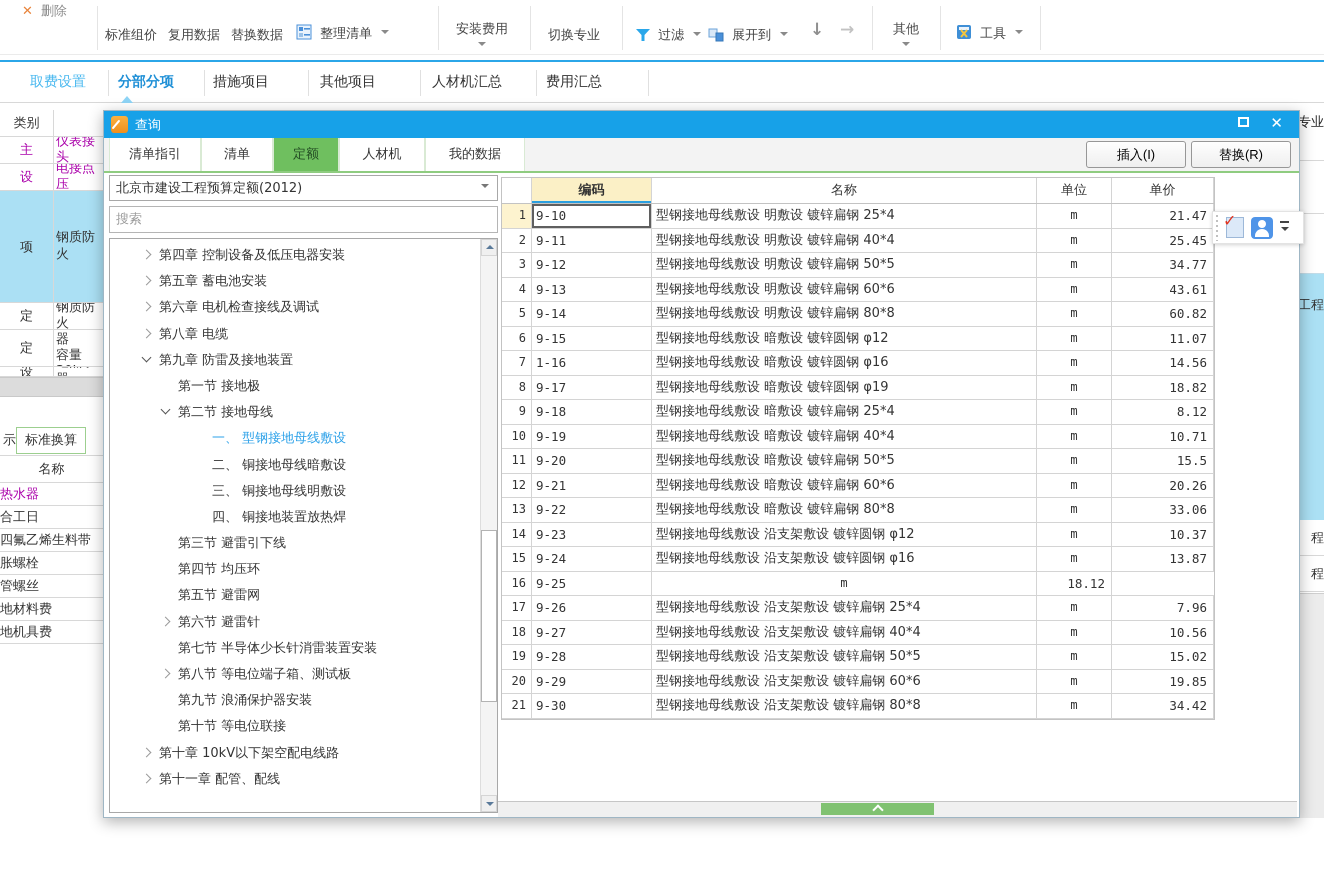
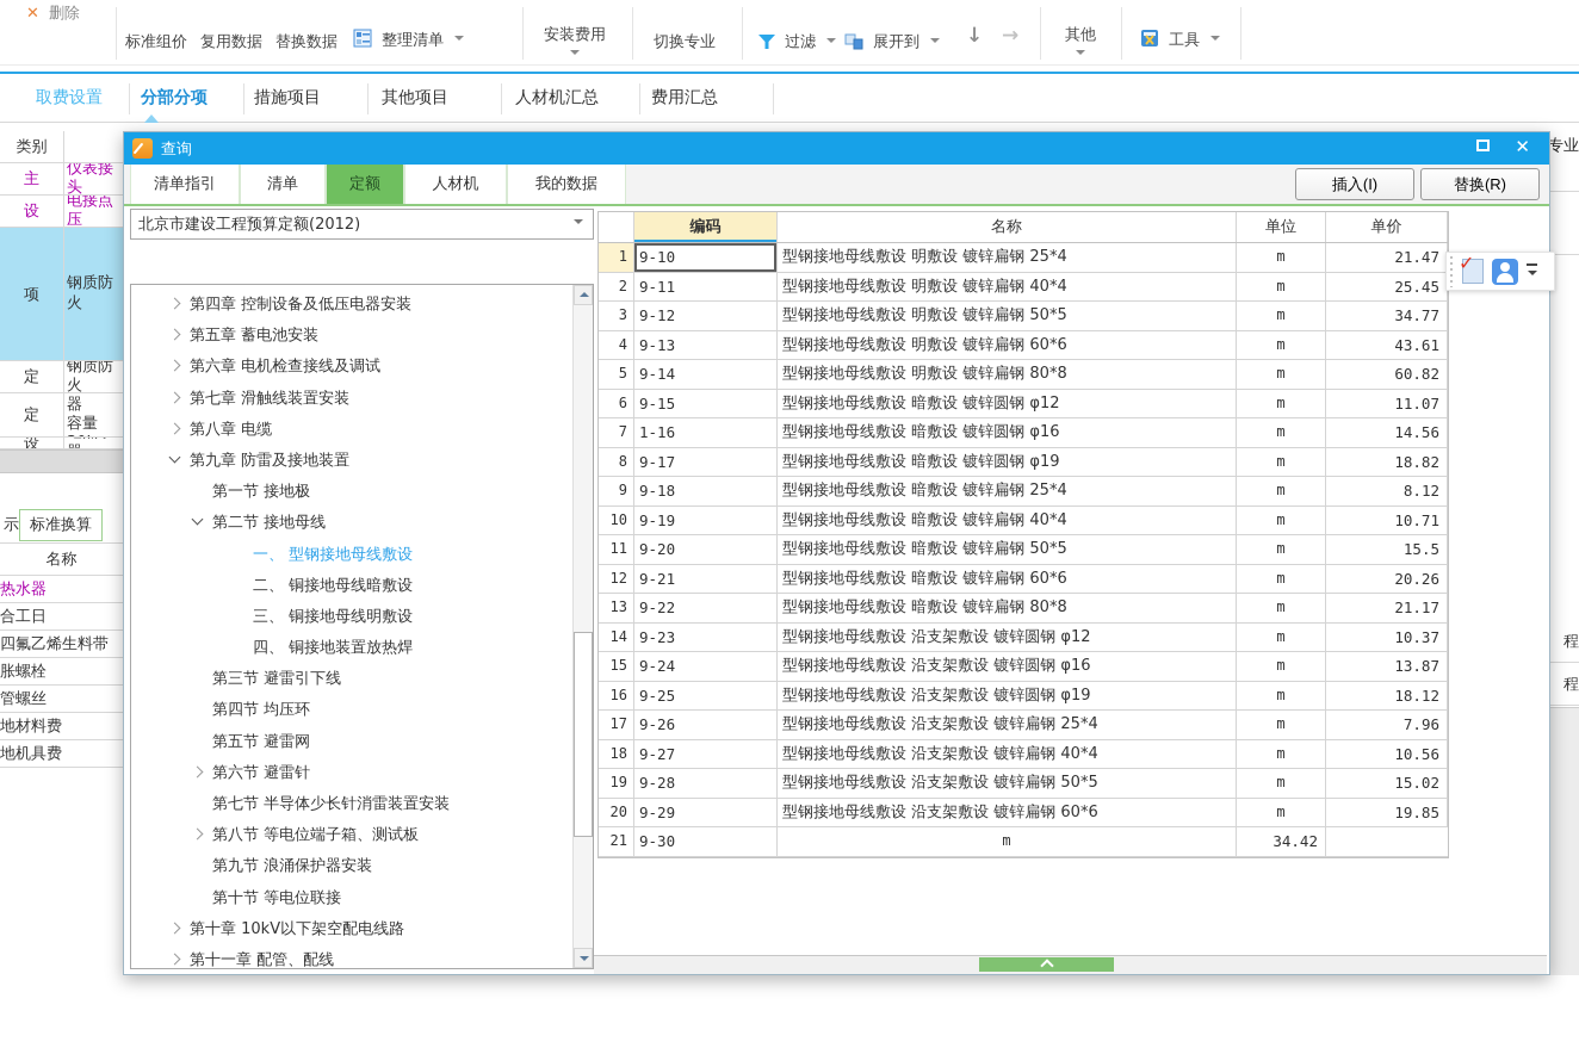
  ✕ 删除
  标准组价
  复用数据
  替换数据
  整理清单
  安装费用
  切换专业
  过滤
  展开到
  ↓
  →
  其他
  工具
  取费设置
  分部分项
  措施项目
  其他项目
  人材机汇总
  费用汇总
  类别
  主
  仪表接头
  设
  电接点压
  项
  钢质防火
  定
  钢质防火
  定
  设
  示
  标准换算
  名称
  热水器
  合工日
  四氟乙烯生料带
  胀螺栓
  管螺丝
  地材料费
  地机具费
  专业
- 工程
  程
  程
  查询
  ✕
  插入(I)
  替换(R)
  清单指引
  清单
  定额
  人材机
  我的数据
  北京市建设工程预算定额(2012)
- 搜索
  第四章 控制设备及低压电器安装
  第五章 蓄电池安装
  第六章 电机检查接线及调试
+ 第七章 滑触线装置安装
  第八章 电缆
  第九章 防雷及接地装置
  第一节 接地极
  第二节 接地母线
  一、 型钢接地母线敷设
  二、 铜接地母线暗敷设
  三、 铜接地母线明敷设
  四、 铜接地装置放热焊
  第三节 避雷引下线
  第四节 均压环
  第五节 避雷网
  第六节 避雷针
  第七节 半导体少长针消雷装置安装
  第八节 等电位端子箱、测试板
  第九节 浪涌保护器安装
  第十节 等电位联接
  第十章 10kV以下架空配电线路
  第十一章 配管、配线
  编码
  名称
  单位
  单价
  1
  9-10
  型钢接地母线敷设 明敷设 镀锌扁钢 25*4
  m
  21.47
  2
  9-11
  型钢接地母线敷设 明敷设 镀锌扁钢 40*4
  m
  25.45
  3
  9-12
  型钢接地母线敷设 明敷设 镀锌扁钢 50*5
  m
  34.77
  4
  9-13
  型钢接地母线敷设 明敷设 镀锌扁钢 60*6
  m
  43.61
  5
  9-14
  型钢接地母线敷设 明敷设 镀锌扁钢 80*8
  m
  60.82
  6
  9-15
  型钢接地母线敷设 暗敷设 镀锌圆钢 φ12
  m
  11.07
  7
  1-16
  型钢接地母线敷设 暗敷设 镀锌圆钢 φ16
  m
  14.56
  8
  9-17
  型钢接地母线敷设 暗敷设 镀锌圆钢 φ19
  m
  18.82
  9
  9-18
  型钢接地母线敷设 暗敷设 镀锌扁钢 25*4
  m
  8.12
  10
  9-19
  型钢接地母线敷设 暗敷设 镀锌扁钢 40*4
  m
  10.71
  11
  9-20
  型钢接地母线敷设 暗敷设 镀锌扁钢 50*5
  m
  15.5
  12
  9-21
  型钢接地母线敷设 暗敷设 镀锌扁钢 60*6
  m
  20.26
  13
  9-22
  型钢接地母线敷设 暗敷设 镀锌扁钢 80*8
  m
- 33.06
+ 21.17
  14
  9-23
  型钢接地母线敷设 沿支架敷设 镀锌圆钢 φ12
  m
  10.37
  15
  9-24
  型钢接地母线敷设 沿支架敷设 镀锌圆钢 φ16
  m
  13.87
  16
  9-25
+ 型钢接地母线敷设 沿支架敷设 镀锌圆钢 φ19
  m
  18.12
  17
  9-26
  型钢接地母线敷设 沿支架敷设 镀锌扁钢 25*4
  m
  7.96
  18
  9-27
  型钢接地母线敷设 沿支架敷设 镀锌扁钢 40*4
  m
  10.56
  19
  9-28
  型钢接地母线敷设 沿支架敷设 镀锌扁钢 50*5
  m
  15.02
  20
  9-29
  型钢接地母线敷设 沿支架敷设 镀锌扁钢 60*6
  m
  19.85
  21
  9-30
- 型钢接地母线敷设 沿支架敷设 镀锌扁钢 80*8
  m
  34.42
